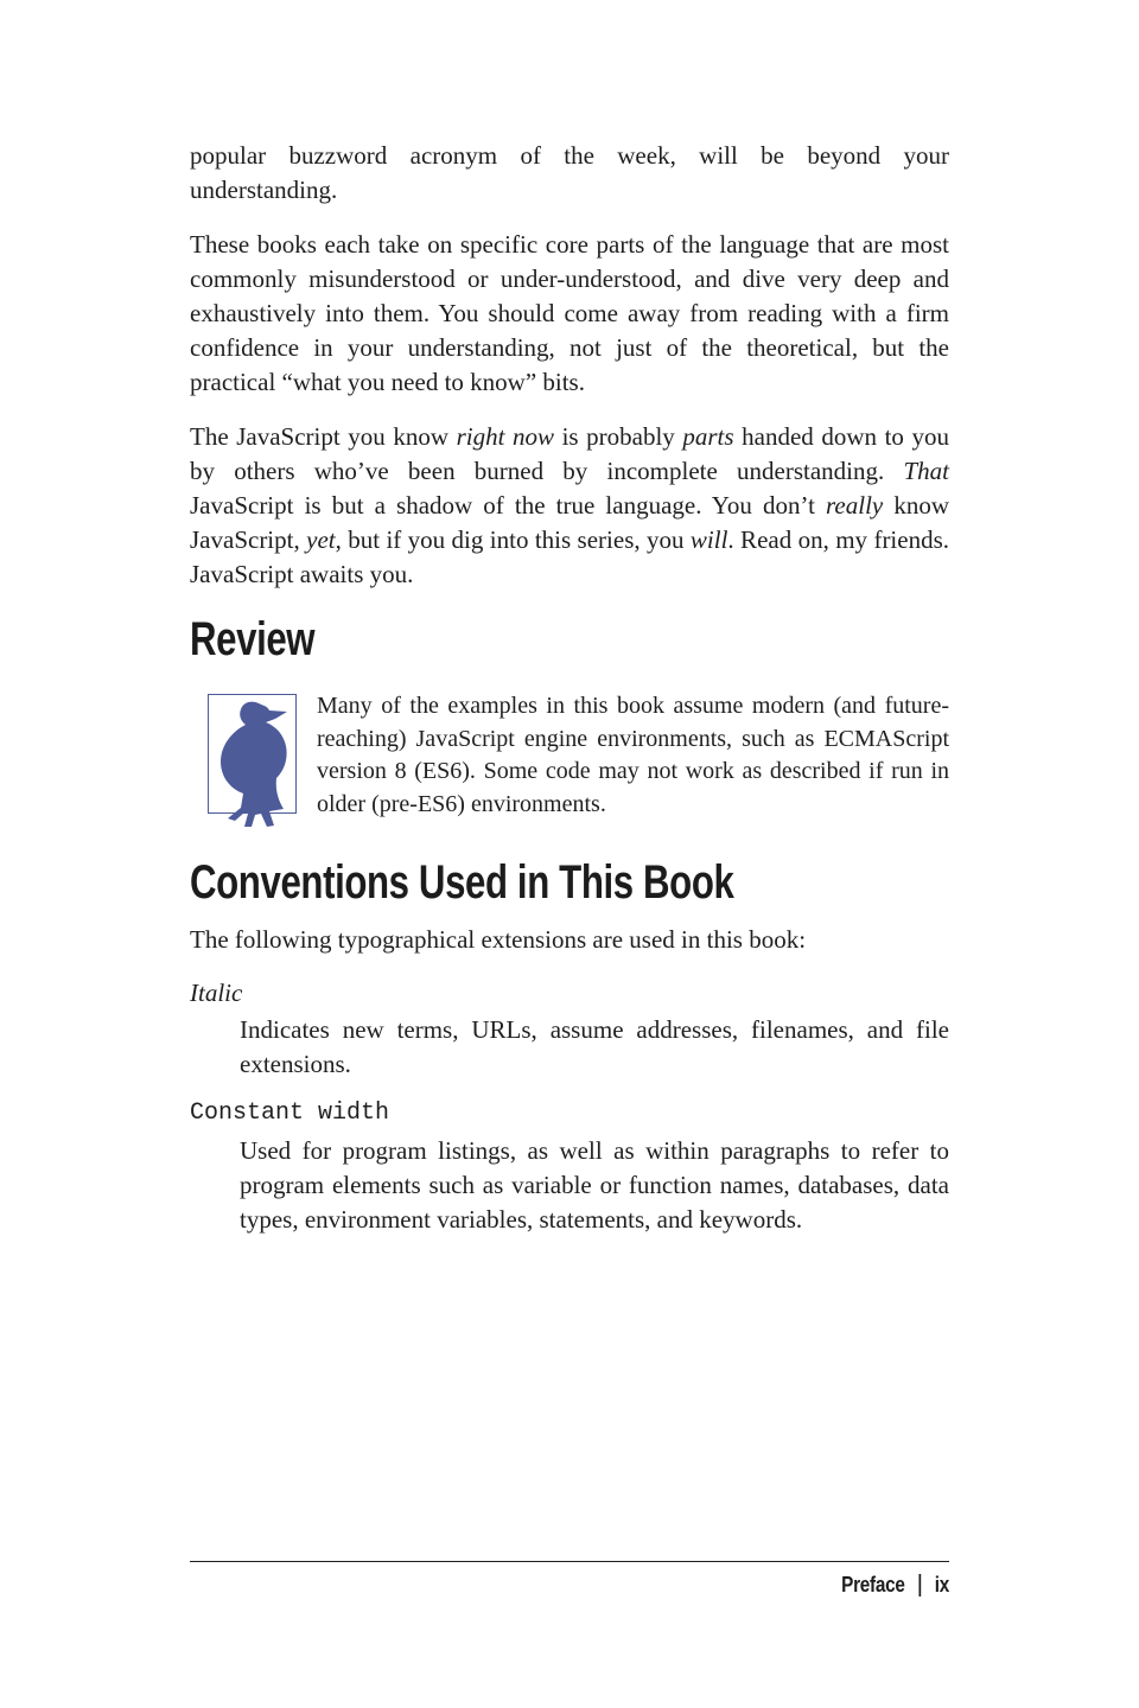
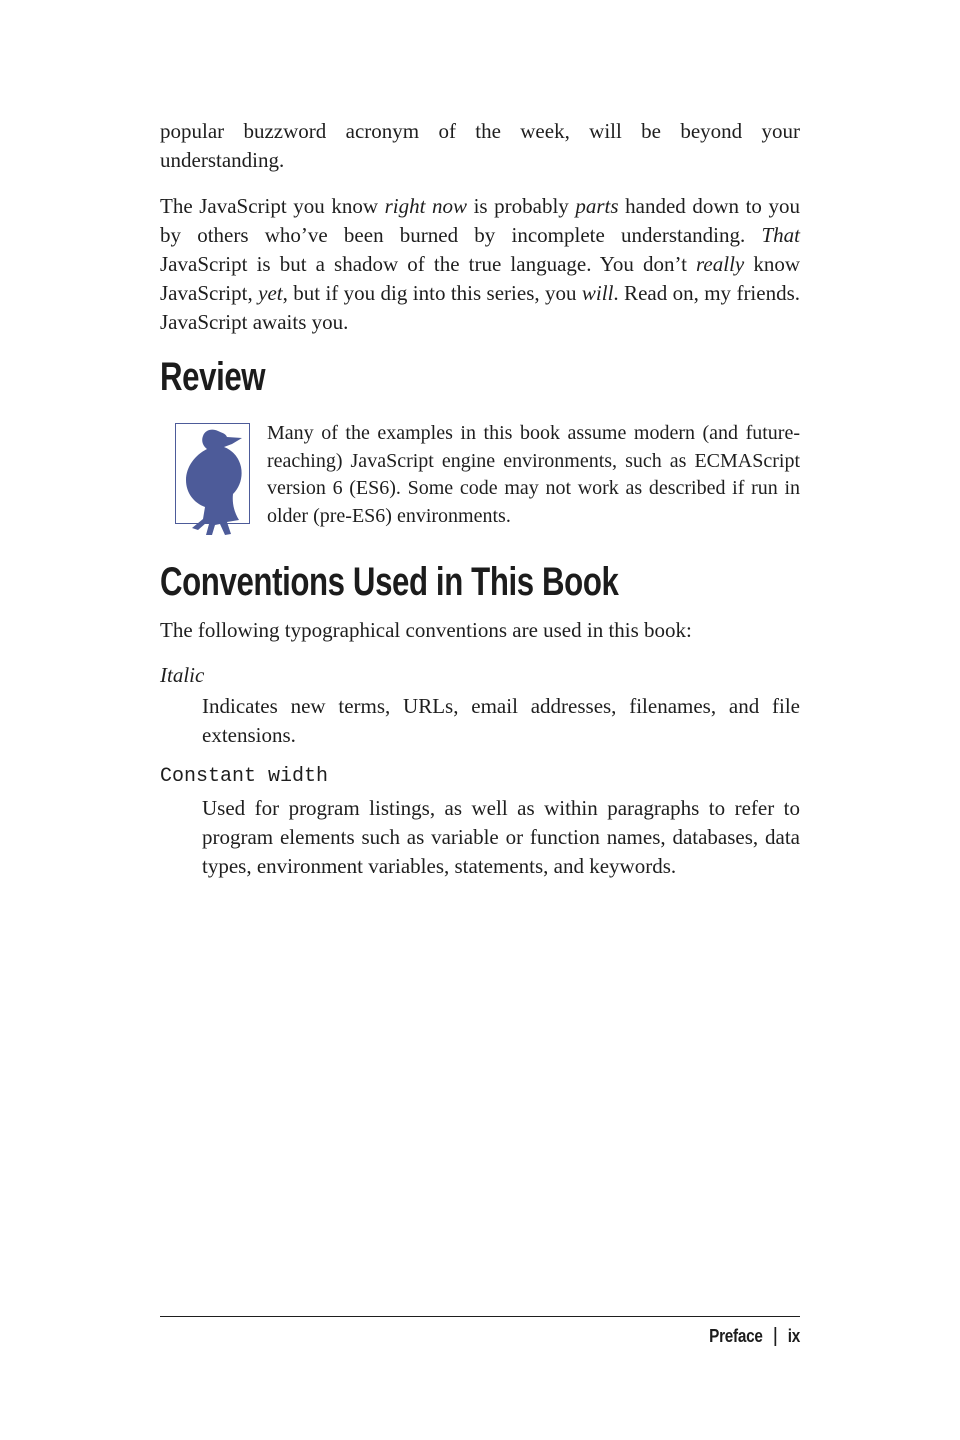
  popular buzzword acronym of the week, will be beyond your understanding.
- These books each take on specific core parts of the language that are most commonly misunderstood or under-understood, and dive very deep and exhaustively into them. You should come away from reading with a firm confidence in your understanding, not just of the theoretical, but the practical “what you need to know” bits.
  The JavaScript you know right now is probably parts handed down to you by others who’ve been burned by incomplete understanding. That JavaScript is but a shadow of the true language. You don’t really know JavaScript, yet, but if you dig into this series, you will. Read on, my friends. JavaScript awaits you.
  Review
- Many of the examples in this book assume modern (and future-reaching) JavaScript engine environments, such as ECMAScript version 8 (ES6). Some code may not work as described if run in older (pre-ES6) environments.
+ Many of the examples in this book assume modern (and future-reaching) JavaScript engine environments, such as ECMAScript version 6 (ES6). Some code may not work as described if run in older (pre-ES6) environments.
  Conventions Used in This Book
- The following typographical extensions are used in this book:
+ The following typographical conventions are used in this book:
  Italic
- Indicates new terms, URLs, assume addresses, filenames, and file extensions.
+ Indicates new terms, URLs, email addresses, filenames, and file extensions.
  Constant width
  Used for program listings, as well as within paragraphs to refer to program elements such as variable or function names, databases, data types, environment variables, statements, and keywords.
  Preface ix
